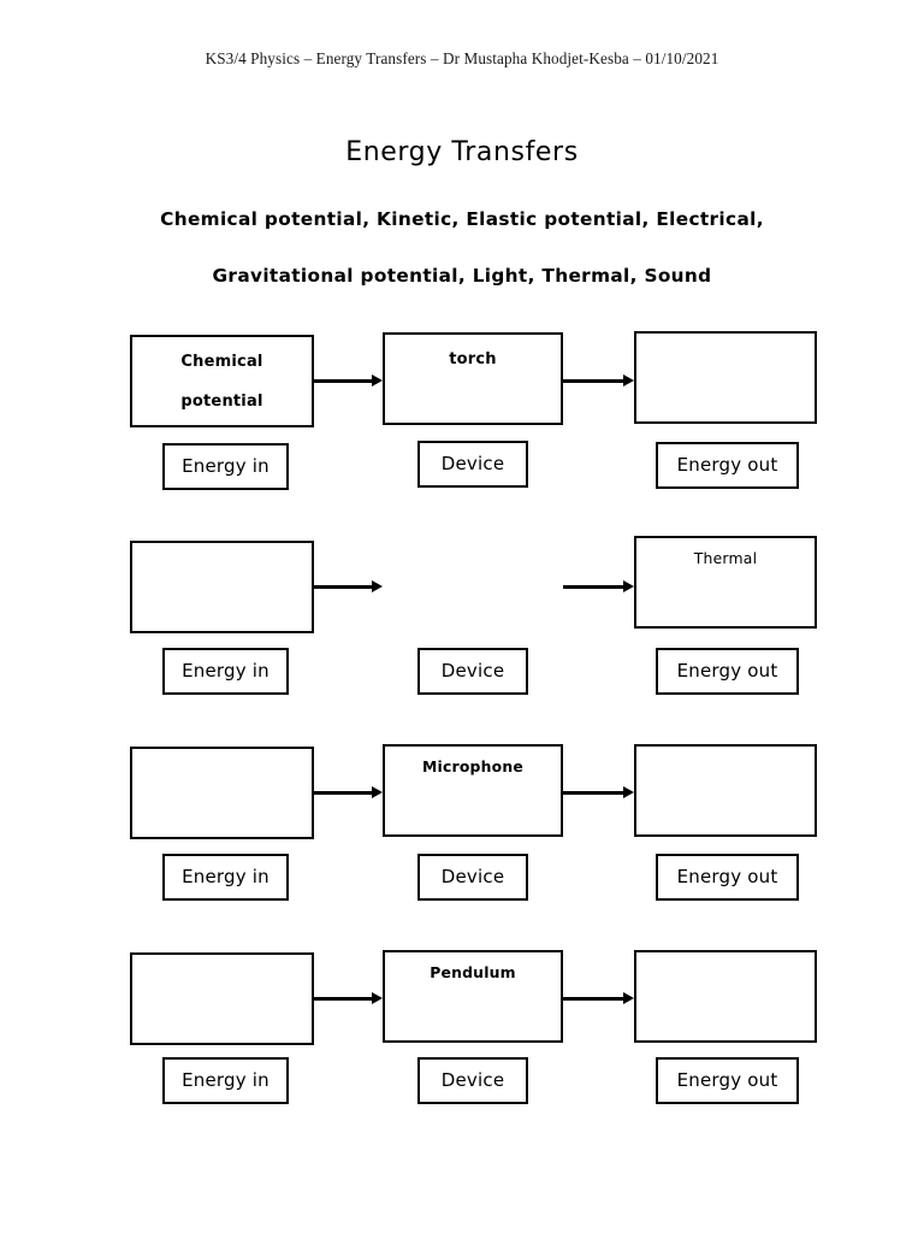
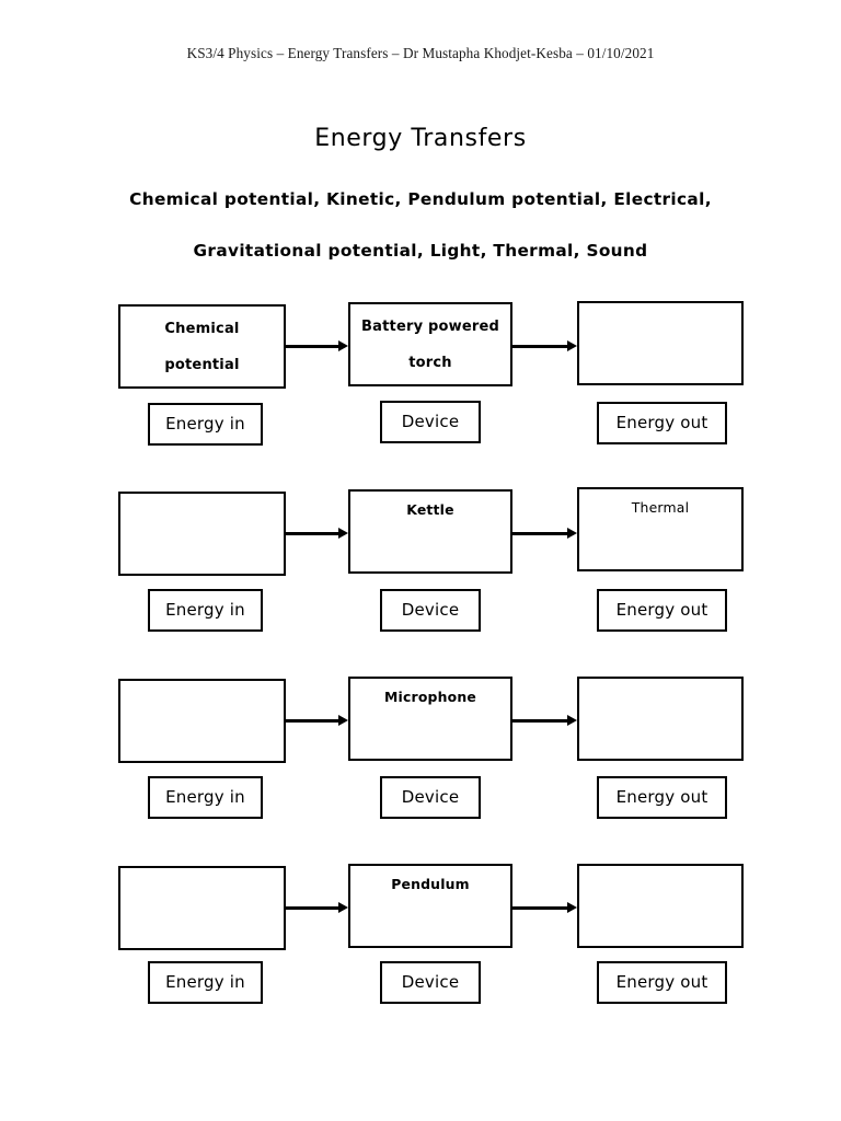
  KS3/4 Physics – Energy Transfers – Dr Mustapha Khodjet-Kesba – 01/10/2021
  Energy Transfers
- Chemical potential, Kinetic, Elastic potential, Electrical,
+ Chemical potential, Kinetic, Pendulum potential, Electrical,
  Gravitational potential, Light, Thermal, Sound
  Chemical
  potential
+ Battery powered
  torch
  Energy in
  Device
  Energy out
+ Kettle
  Thermal
  Energy in
  Device
  Energy out
  Microphone
  Energy in
  Device
  Energy out
  Pendulum
  Energy in
  Device
  Energy out
